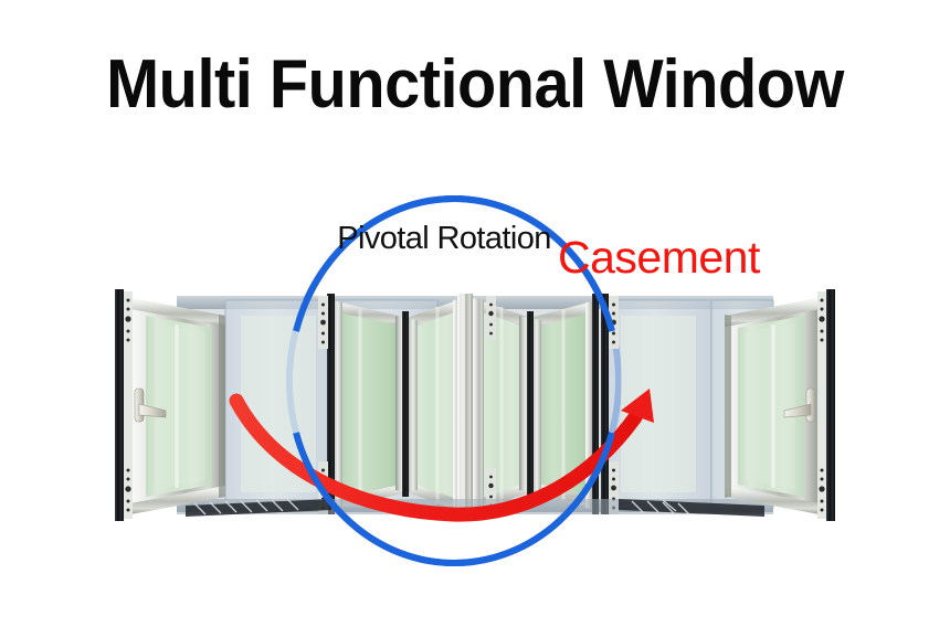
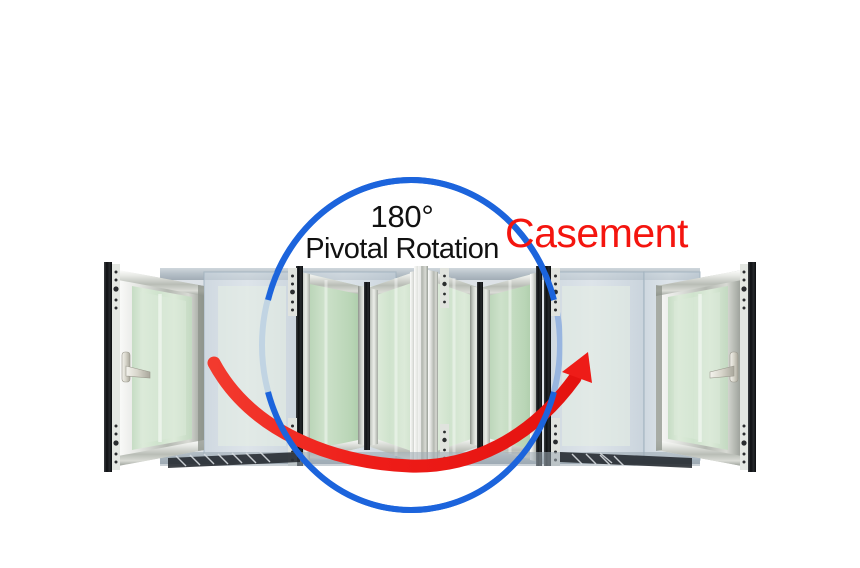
- Multi Functional Window
  Casement
+ 180°
  Pivotal Rotation
